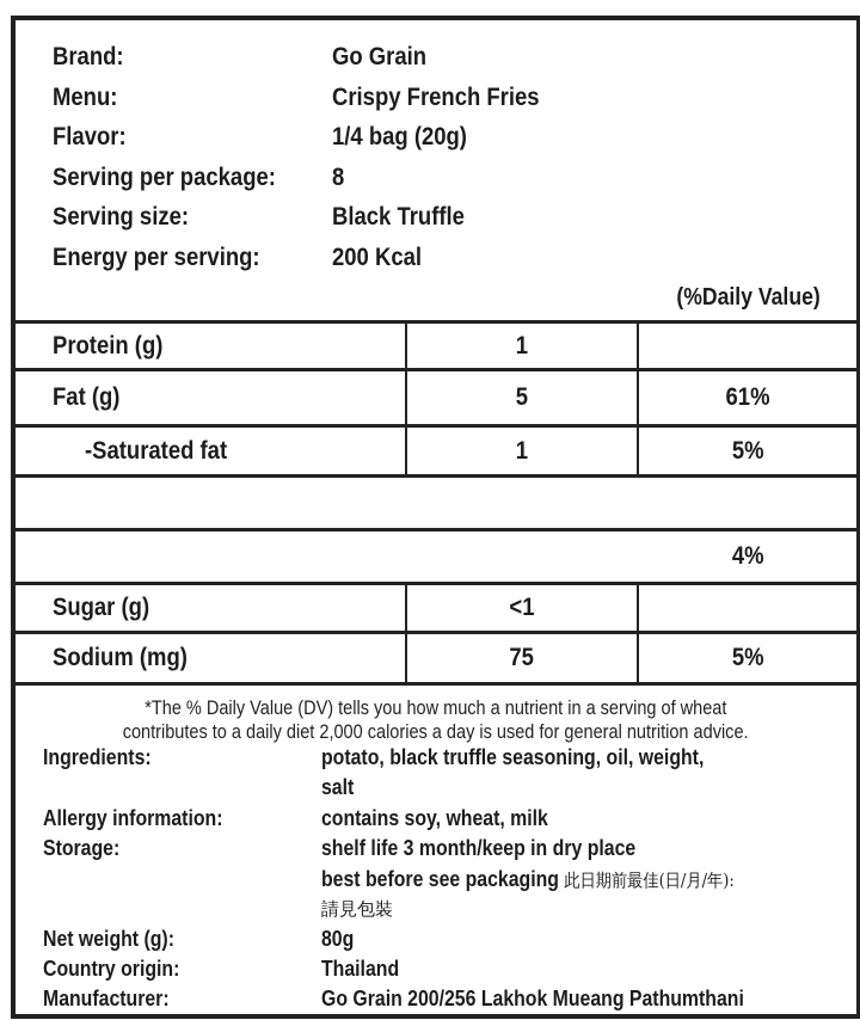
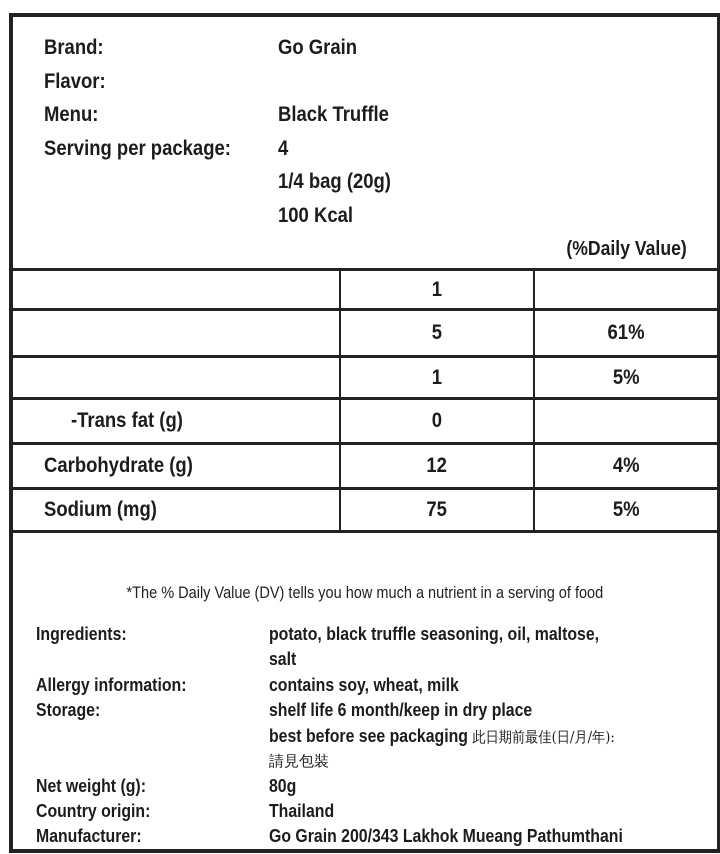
  Brand:
  Go Grain
- Menu:
+ Flavor:
- Crispy French Fries
- Flavor:
+ Menu:
- 1/4 bag (20g)
+ Black Truffle
  Serving per package:
- 8
+ 4
- Serving size:
- Black Truffle
+ 1/4 bag (20g)
- Energy per serving:
- 200 Kcal
+ 100 Kcal
  (%Daily Value)
- Protein (g)
  1
- Fat (g)
  5
  61%
- -Saturated fat
  1
  5%
+ -Trans fat (g)
+ 0
+ Carbohydrate (g)
+ 12
  4%
- Sugar (g)
- <1
  Sodium (mg)
  75
  5%
- *The % Daily Value (DV) tells you how much a nutrient in a serving of wheat
+ *The % Daily Value (DV) tells you how much a nutrient in a serving of food
- contributes to a daily diet 2,000 calories a day is used for general nutrition advice.
  Ingredients:
- potato, black truffle seasoning, oil, weight,
+ potato, black truffle seasoning, oil, maltose,
  salt
  Allergy information:
  contains soy, wheat, milk
  Storage:
- shelf life 3 month/keep in dry place
+ shelf life 6 month/keep in dry place
  best before see packaging 此日期前最佳(日/月/年):
  請見包裝
  Net weight (g):
  80g
  Country origin:
  Thailand
  Manufacturer:
- Go Grain 200/256 Lakhok Mueang Pathumthani
+ Go Grain 200/343 Lakhok Mueang Pathumthani
